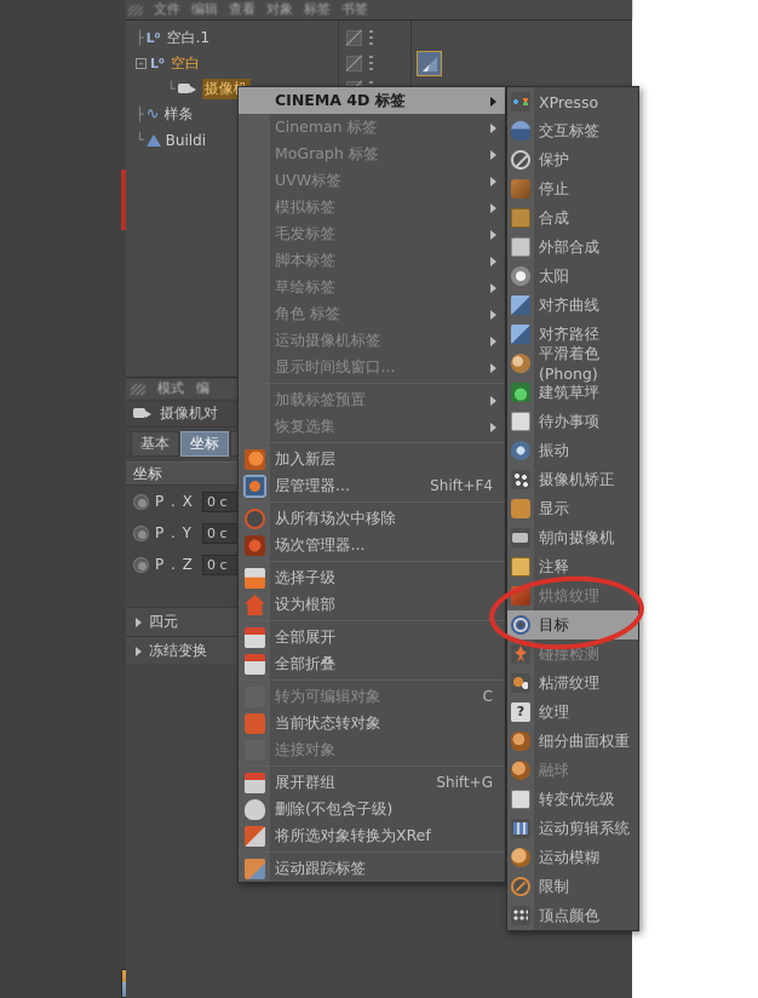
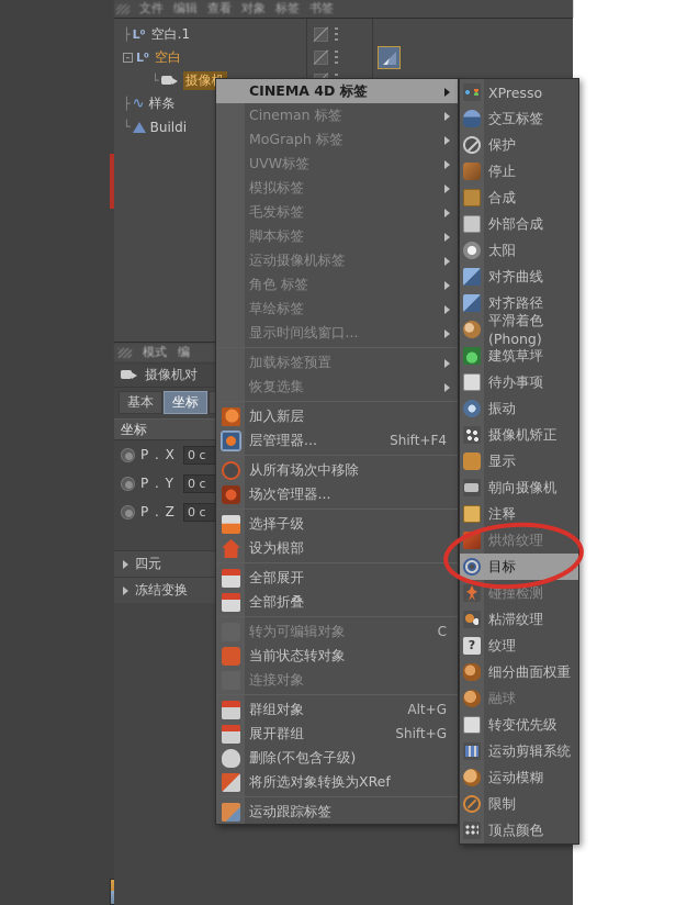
  文件
  编辑
  查看
  对象
  标签
  书签
  ├
  L⁰
  空白.1
  –
  L⁰
  空白
  └
  ├
  ∿
  样条
  └
  Buildi
  模式
  编
  摄像机对
  基本
  坐标
  坐标
  P . X
  0 c
  P . Y
  0 c
  P . Z
  0 c
  四元
  冻结变换
  CINEMA 4D 标签
  Cineman 标签
  MoGraph 标签
  UVW标签
  模拟标签
  毛发标签
  脚本标签
- 草绘标签
+ 运动摄像机标签
  角色 标签
- 运动摄像机标签
+ 草绘标签
  显示时间线窗口...
  加载标签预置
  恢复选集
  加入新层
  层管理器...
  Shift+F4
  从所有场次中移除
  场次管理器...
  选择子级
  设为根部
  全部展开
  全部折叠
  转为可编辑对象
  C
  当前状态转对象
  连接对象
+ 群组对象
+ Alt+G
  展开群组
  Shift+G
  删除(不包含子级)
  将所选对象转换为XRef
  运动跟踪标签
  XPresso
  交互标签
  保护
  停止
  合成
  外部合成
  太阳
  对齐曲线
  对齐路径
  平滑着色(Phong)
  建筑草坪
  待办事项
  振动
  摄像机矫正
  显示
  朝向摄像机
  注释
  烘焙纹理
  目标
  碰撞检测
  粘滞纹理
  ?
  纹理
  细分曲面权重
  融球
  转变优先级
  运动剪辑系统
  运动模糊
  限制
  顶点颜色
